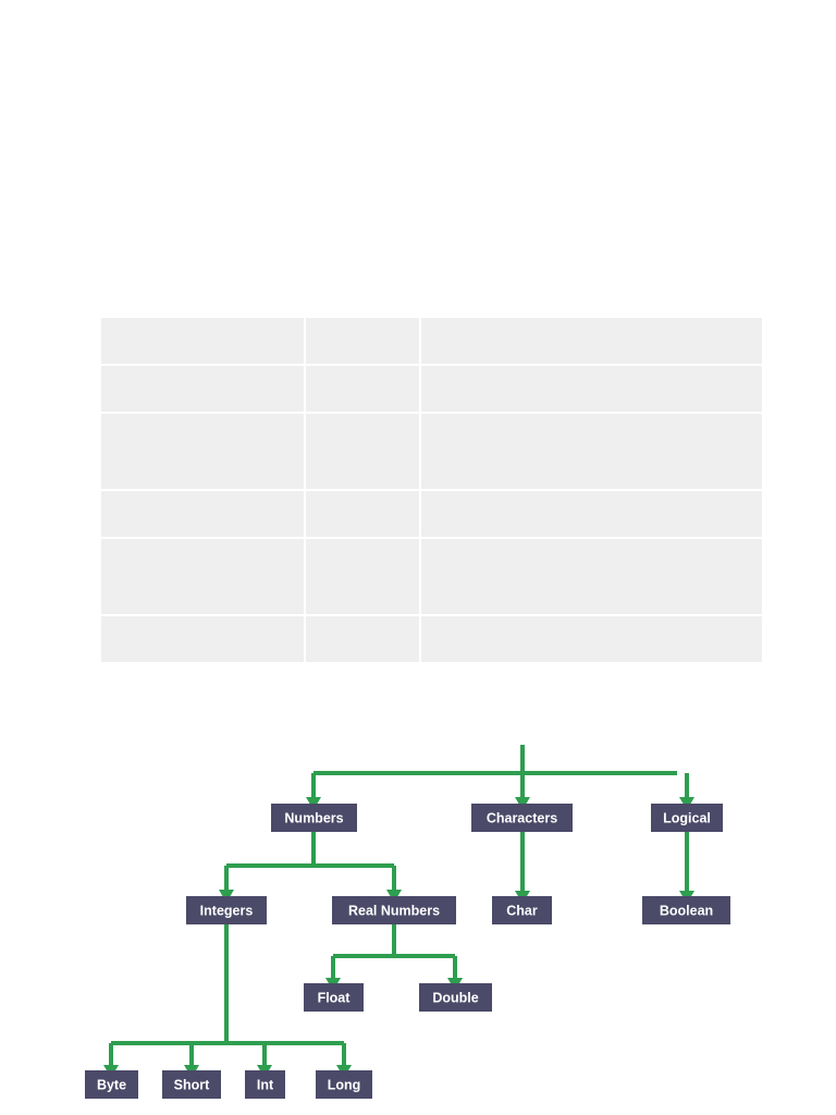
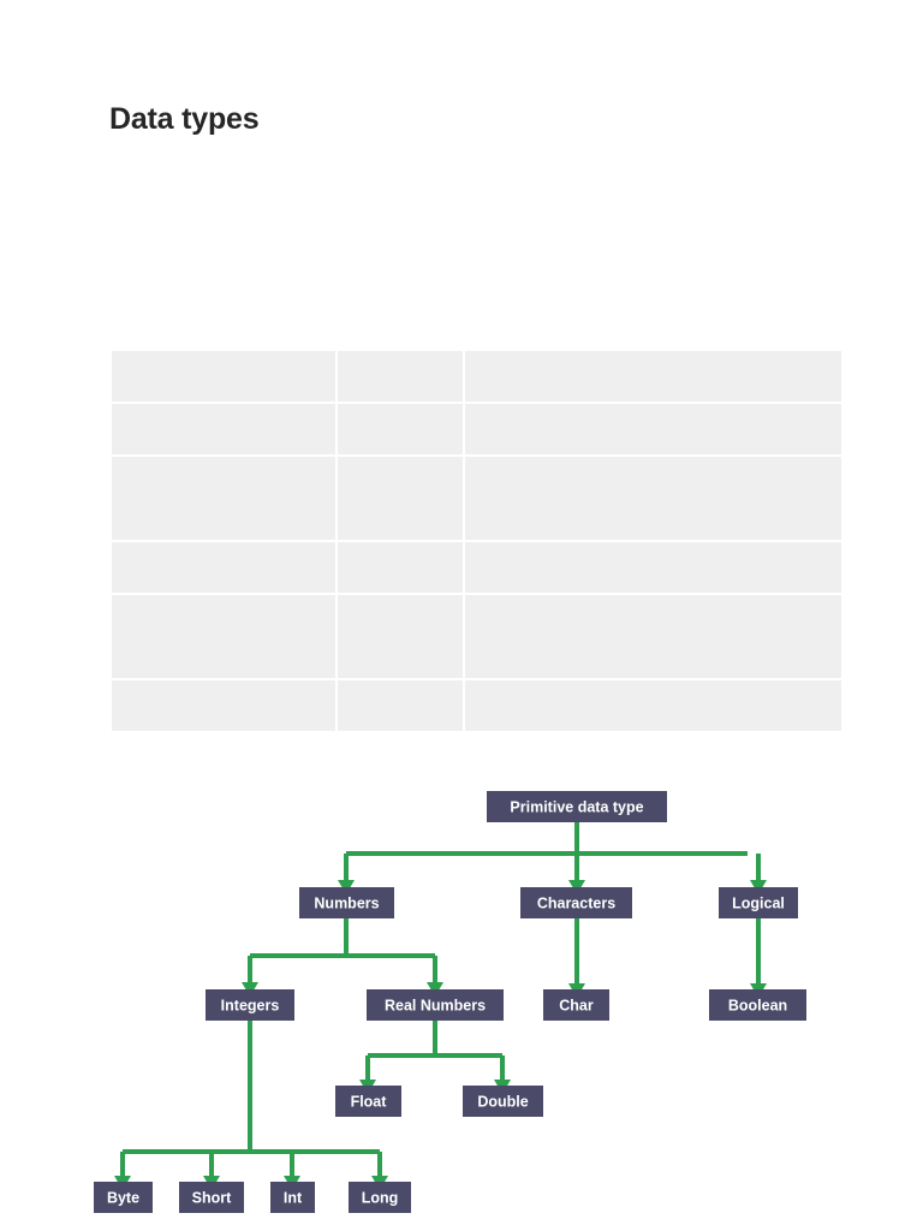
+ Data types
+ Primitive data type
  Numbers
  Characters
  Logical
  Integers
  Real Numbers
  Char
  Boolean
  Float
  Double
  Byte
  Short
  Int
  Long
